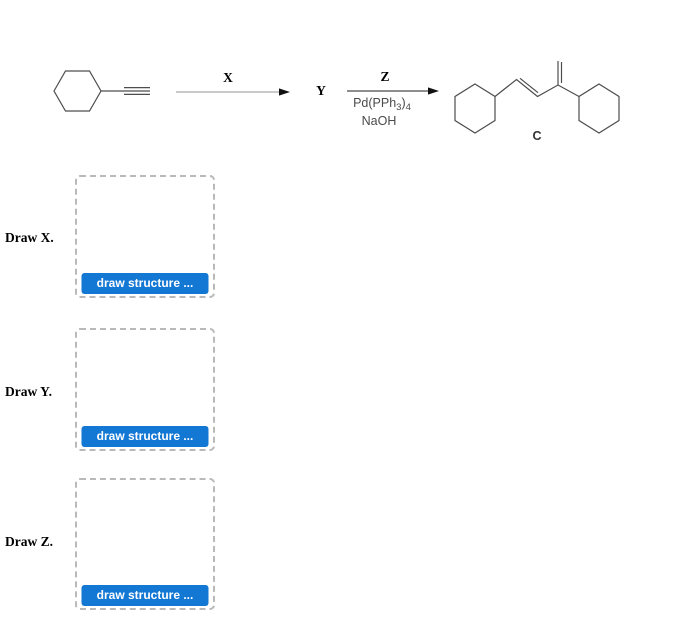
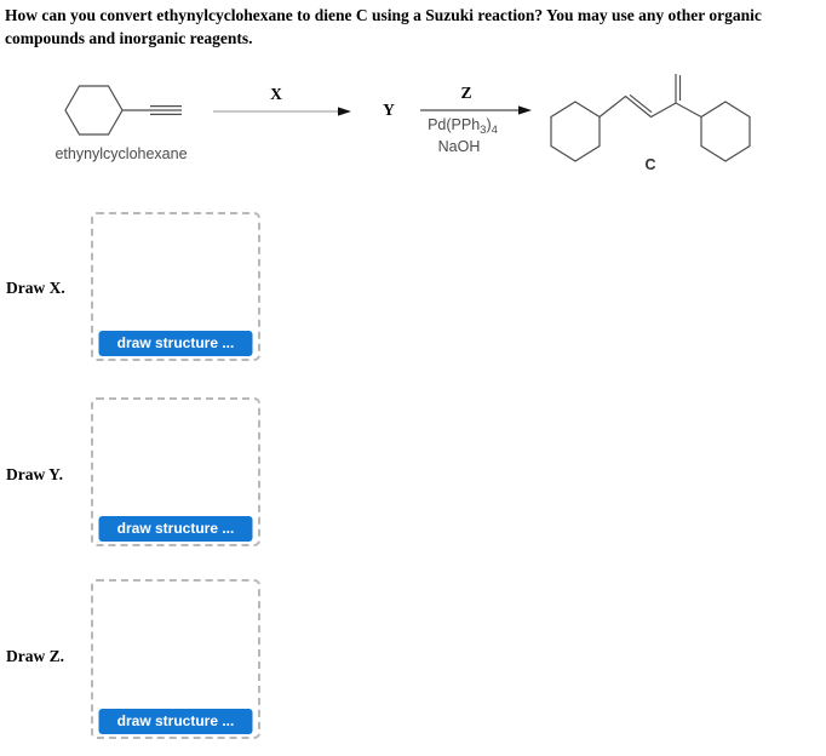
+ How can you convert ethynylcyclohexane to diene C using a Suzuki reaction? You may use any other organic compounds and inorganic reagents.
+ ethynylcyclohexane
  X
  Y
  Z
  Pd(PPh3)4
  NaOH
  C
  Draw X.
  draw structure ...
  Draw Y.
  draw structure ...
  Draw Z.
  draw structure ...
